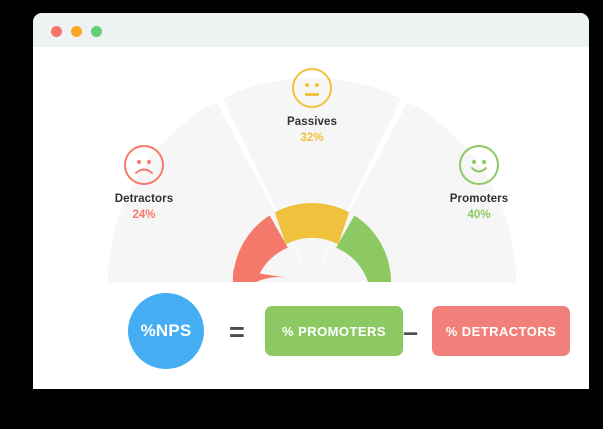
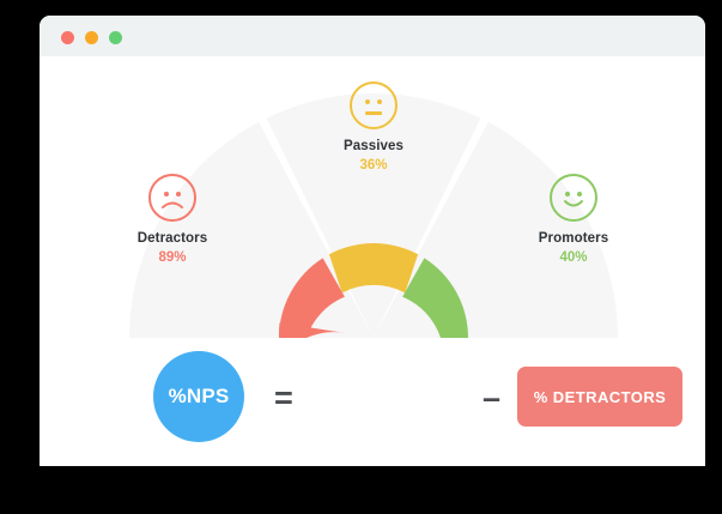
  Detractors
- 24%
+ 89%
  Passives
- 32%
+ 36%
  Promoters
  40%
  %NPS
  =
- % PROMOTERS
  –
  % DETRACTORS
